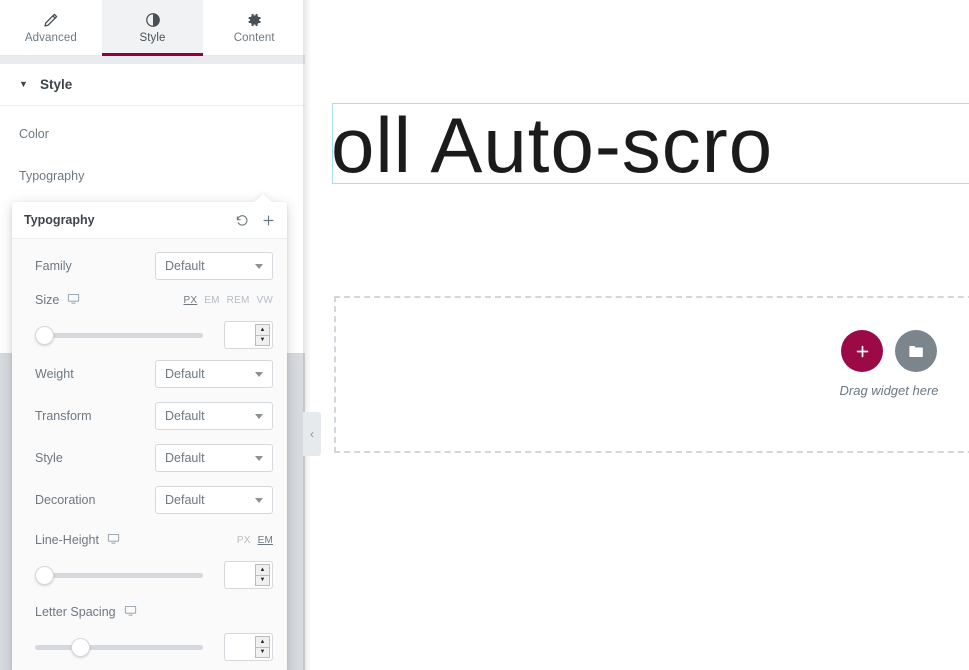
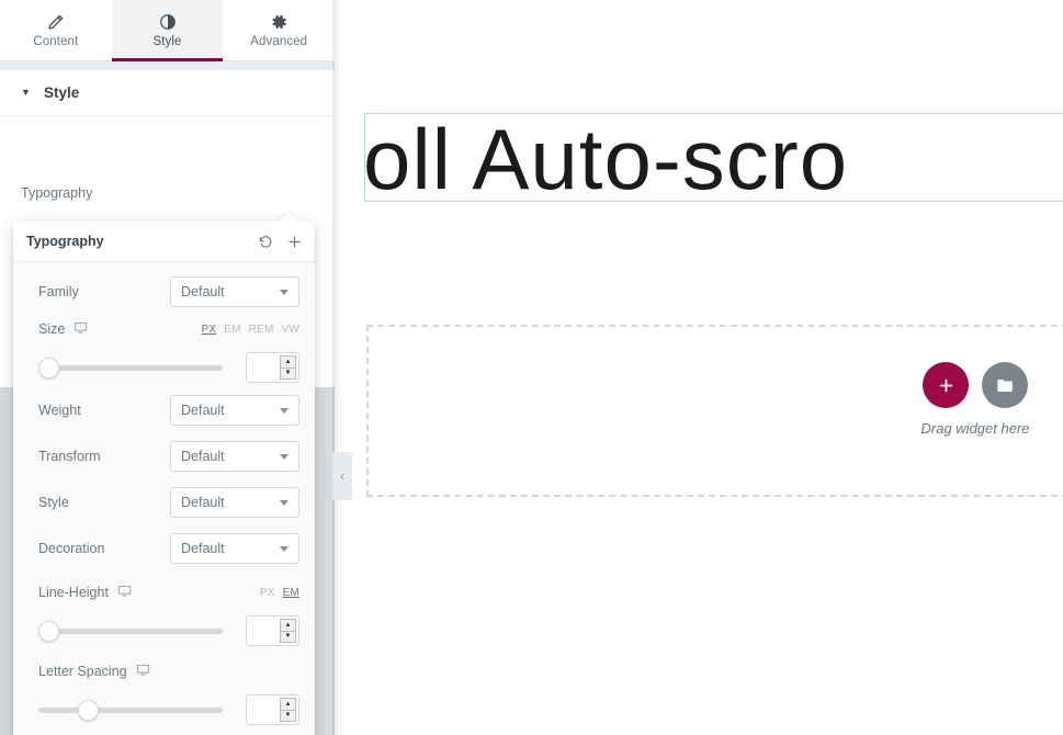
- Advanced
+ Content
  Style
- Content
+ Advanced
  ▼
  Style
- Color
  Typography
  Typography
  Family
  Default
  Size
  PX
  EM
  REM
  VW
  Weight
  Default
  Transform
  Default
  Style
  Default
  Decoration
  Default
  Line-Height
  PX
  EM
  Letter Spacing
  oll Auto-scro
  Drag widget here
  ‹
